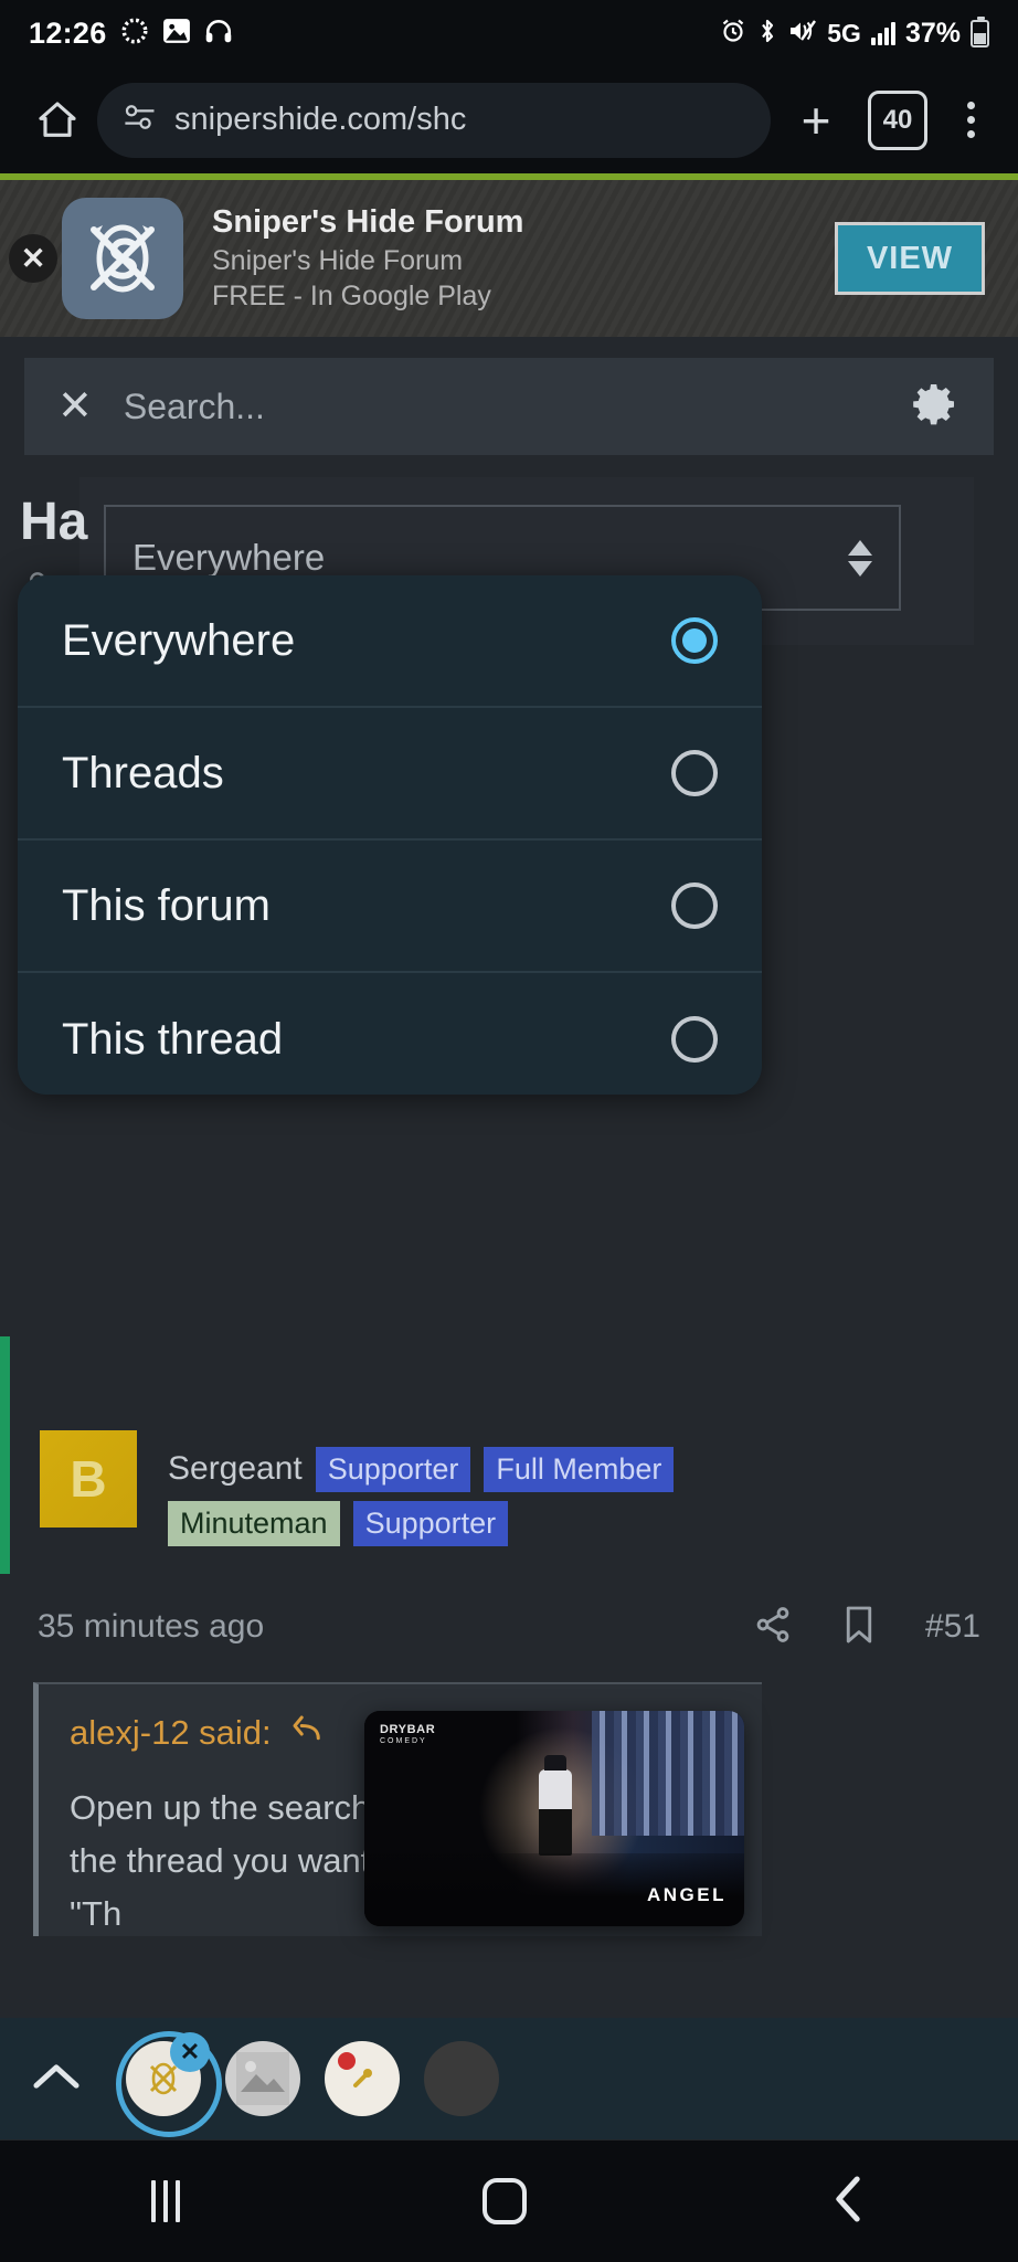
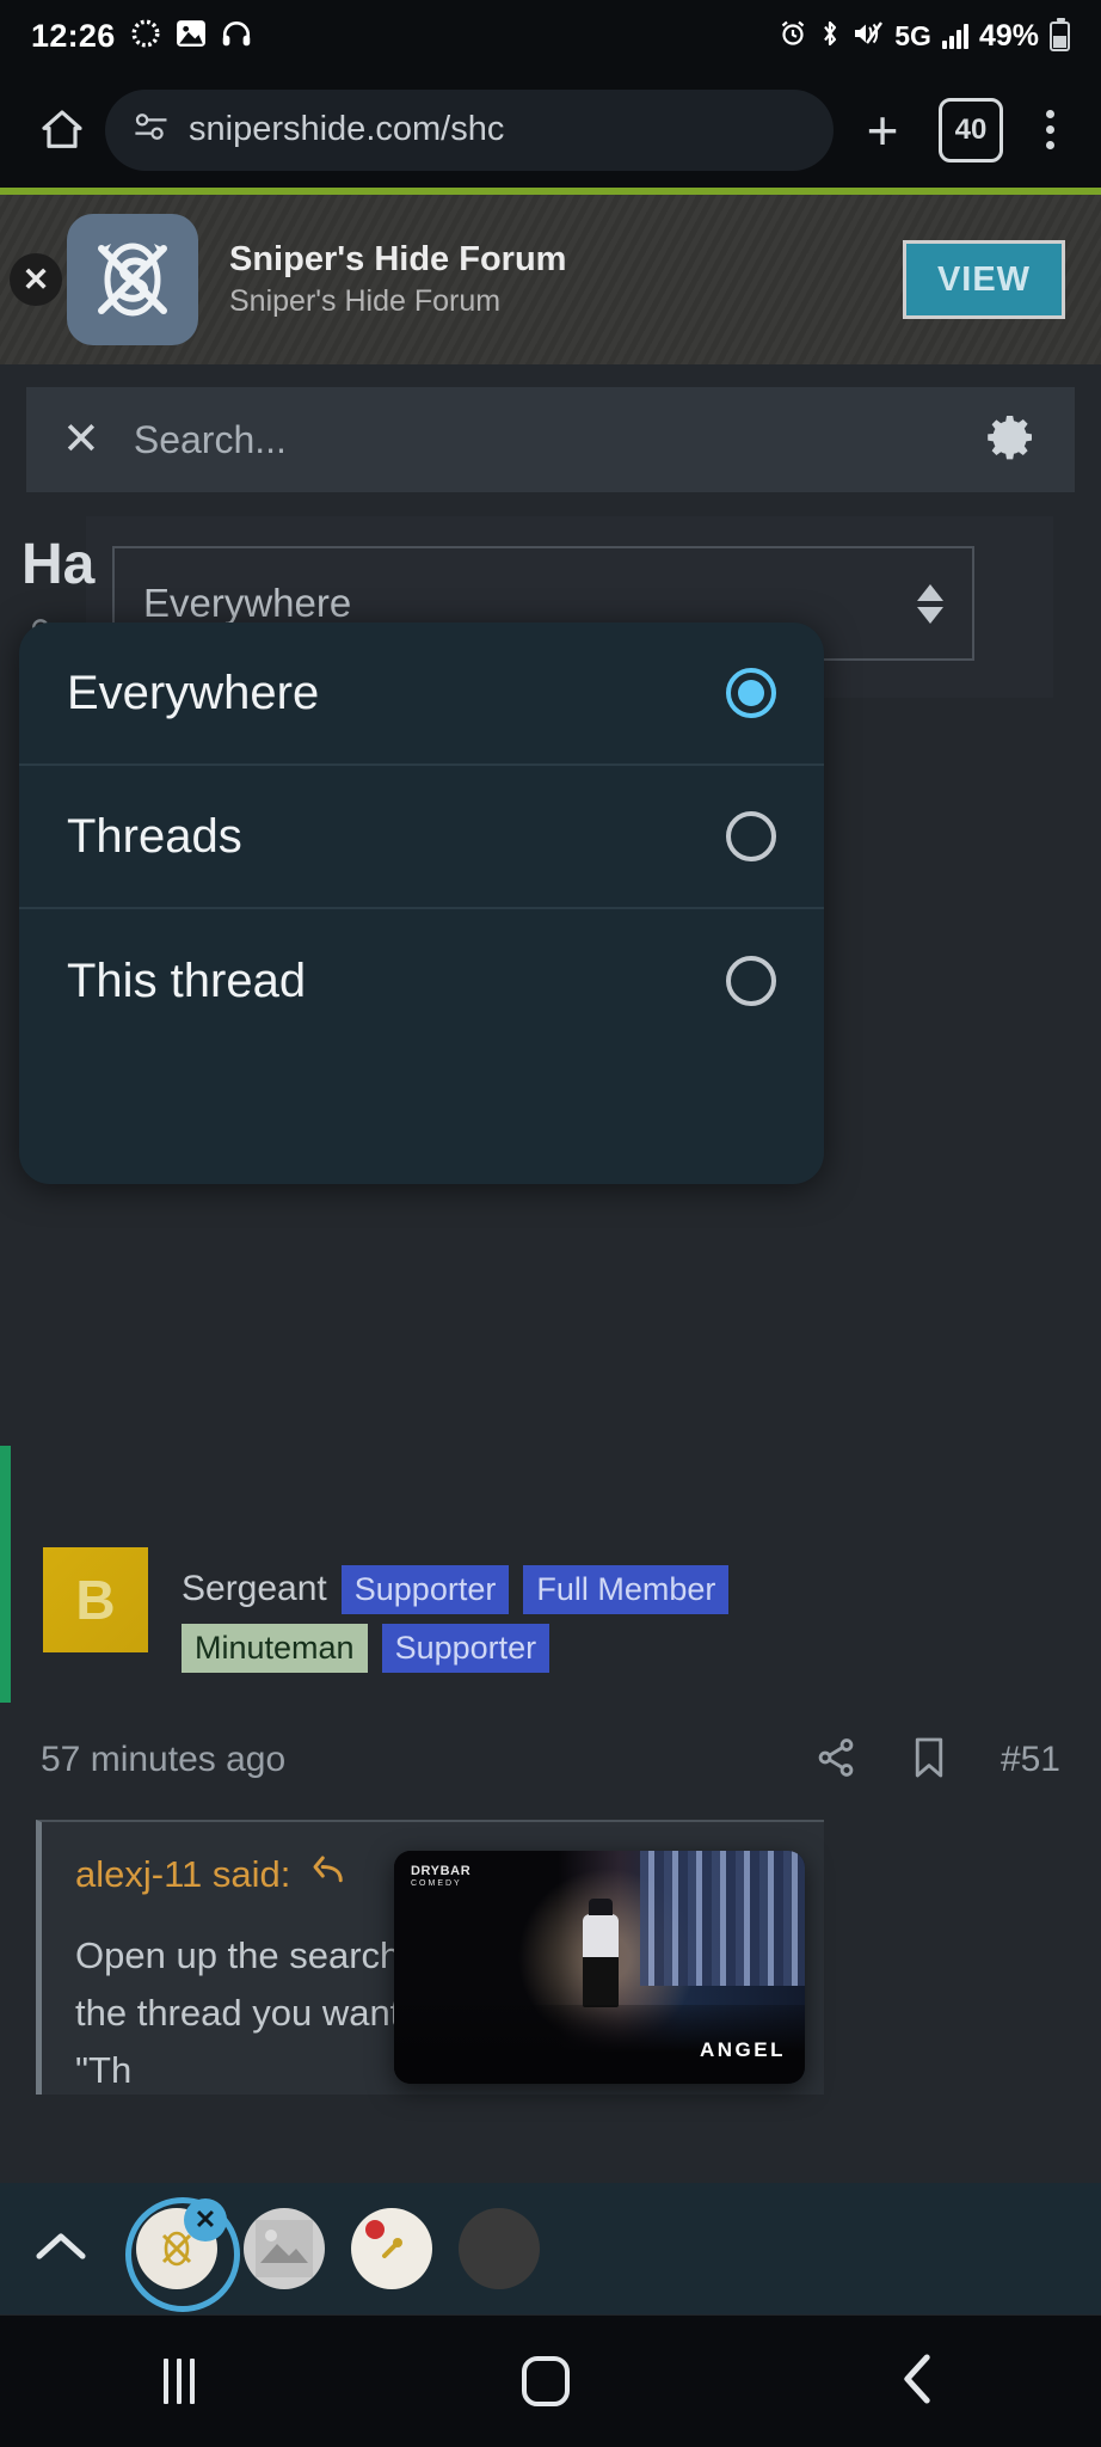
  12:26
  5G
- 37%
+ 49%
  snipershide.com/shc
  +
  40
  ✕
  Sniper's Hide Forum
  Sniper's Hide Forum
- FREE - In Google Play
  VIEW
  ✕
  Search...
  Ha
  Everywhere
  Everywhere
  Threads
- This forum
  This thread
  B
  Sergeant
  Supporter
  Full Member
  Minuteman
  Supporter
- 35 minutes ago
+ 57 minutes ago
  #51
- alexj-12 said:
+ alexj-11 said:
  DRYBAR
  ANGEL
  ✕
